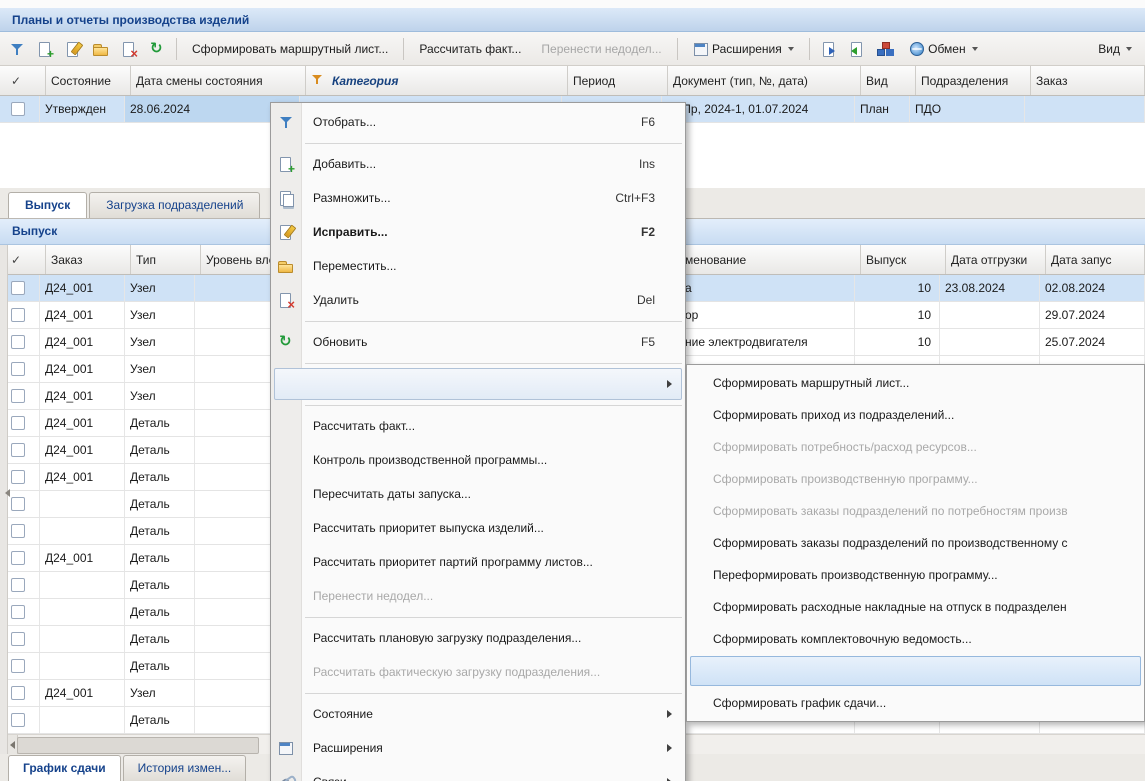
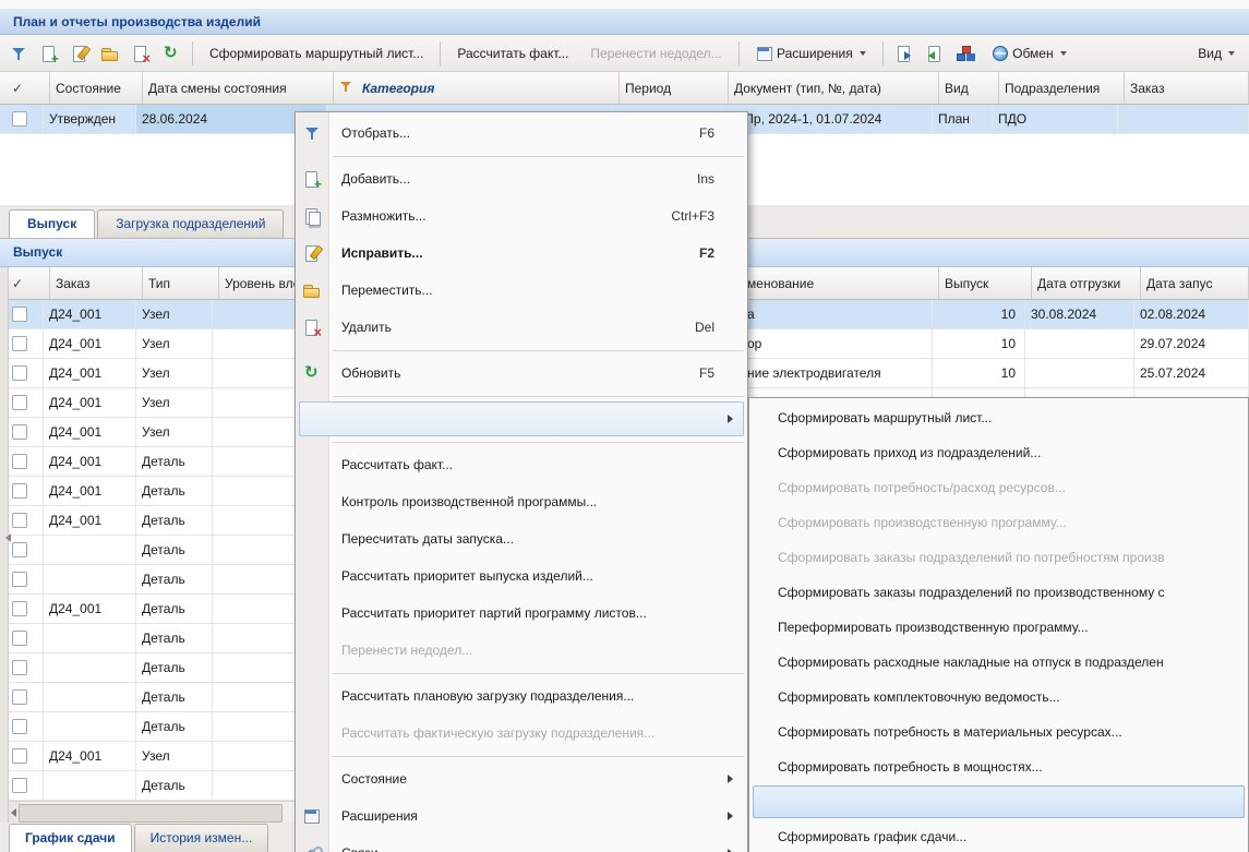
- Планы и отчеты производства изделий
+ План и отчеты производства изделий
  Сформировать маршрутный лист...
  Рассчитать факт...
  Перенести недодел...
  Расширения
  Обмен
  Вид
  ✓
  Состояние
  Дата смены состояния
  Категория
  Период
  Документ (тип, №, дата)
  Вид
  Подразделения
  Заказ
  Утвержден
  28.06.2024
  Пр, 2024-1, 01.07.2024
  План
  ПДО
  Выпуск
  Загрузка подразделений
  Выпуск
  ✓
  Заказ
  Тип
  менование
  Выпуск
  Дата отгрузки
  Дата запус
  Д24_001
  Узел
  а
  10
- 23.08.2024
+ 30.08.2024
  02.08.2024
  Д24_001
  Узел
  ор
  10
  29.07.2024
  Д24_001
  Узел
  ние электродвигателя
  10
  25.07.2024
  Д24_001
  Узел
  Д24_001
  Узел
  Д24_001
  Деталь
  Д24_001
  Деталь
  Д24_001
  Деталь
  Деталь
  Деталь
  Д24_001
  Деталь
  Деталь
  Деталь
  Деталь
  Деталь
  Д24_001
  Узел
  Деталь
  График сдачи
  История измен...
  Отобрать...
  F6
  Добавить...
  Ins
  Размножить...
  Ctrl+F3
  Исправить...
  F2
  Переместить...
  Удалить
  Del
  Обновить
  F5
  Рассчитать факт...
  Контроль производственной программы...
  Пересчитать даты запуска...
  Рассчитать приоритет выпуска изделий...
  Рассчитать приоритет партий программу листов...
  Перенести недодел...
  Рассчитать плановую загрузку подразделения...
  Рассчитать фактическую загрузку подразделения...
  Состояние
  Расширения
  Сформировать маршрутный лист...
  Сформировать приход из подразделений...
  Сформировать потребность/расход ресурсов...
  Сформировать производственную программу...
  Сформировать заказы подразделений по потребностям произв
  Сформировать заказы подразделений по производственному с
  Переформировать производственную программу...
  Сформировать расходные накладные на отпуск в подразделен
  Сформировать комплектовочную ведомость...
+ Сформировать потребность в материальных ресурсах...
+ Сформировать потребность в мощностях...
  Сформировать график сдачи...
